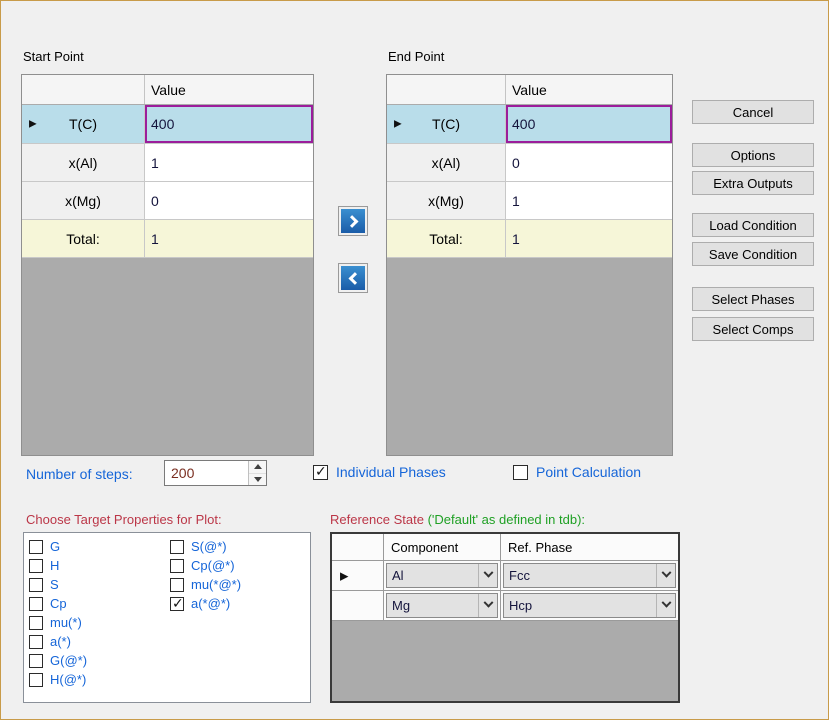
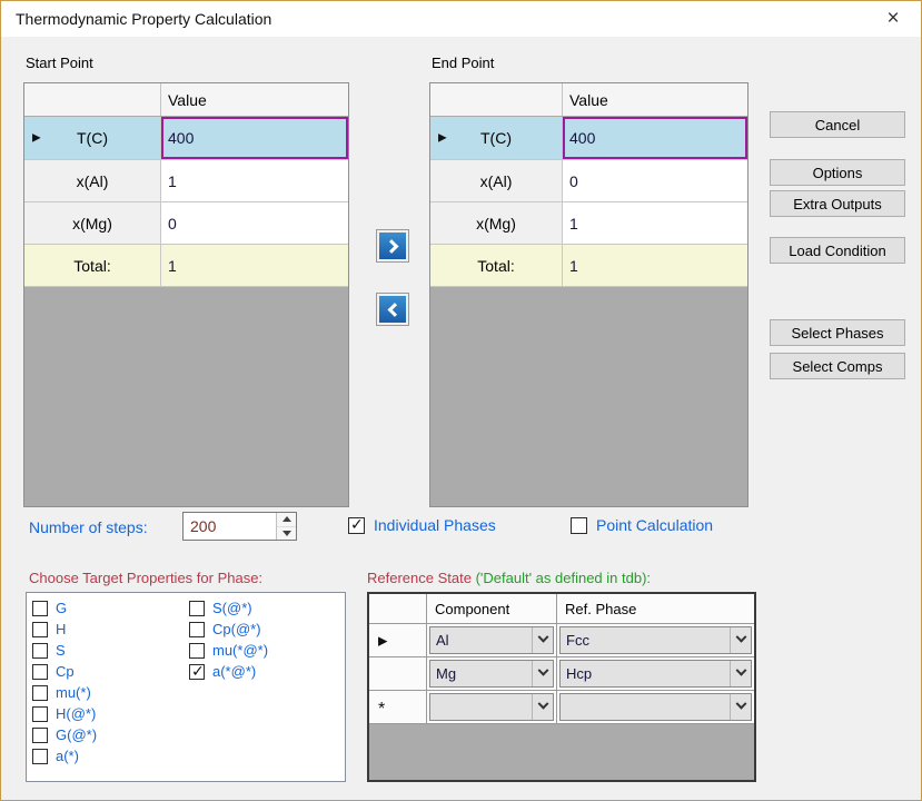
+ Thermodynamic Property Calculation
+ ×
  Start Point
  Value
  ▶
  T(C)
  400
  x(Al)
  1
  x(Mg)
  0
  Total:
  1
  End Point
  Value
  ▶
  T(C)
  400
  x(Al)
  0
  x(Mg)
  1
  Total:
  1
  Cancel
  Options
  Extra Outputs
  Load Condition
- Save Condition
  Select Phases
  Select Comps
  Number of steps:
  200
  ✓
  Individual Phases
  Point Calculation
- Choose Target Properties for Plot:
+ Choose Target Properties for Phase:
  G
  H
  S
  Cp
  mu(*)
- a(*)
+ H(@*)
  G(@*)
- H(@*)
+ a(*)
  S(@*)
  Cp(@*)
  mu(*@*)
  ✓
  a(*@*)
  Reference State ('Default' as defined in tdb):
  Component
  Ref. Phase
  ▶
  Al
  Fcc
  Mg
  Hcp
+ *
